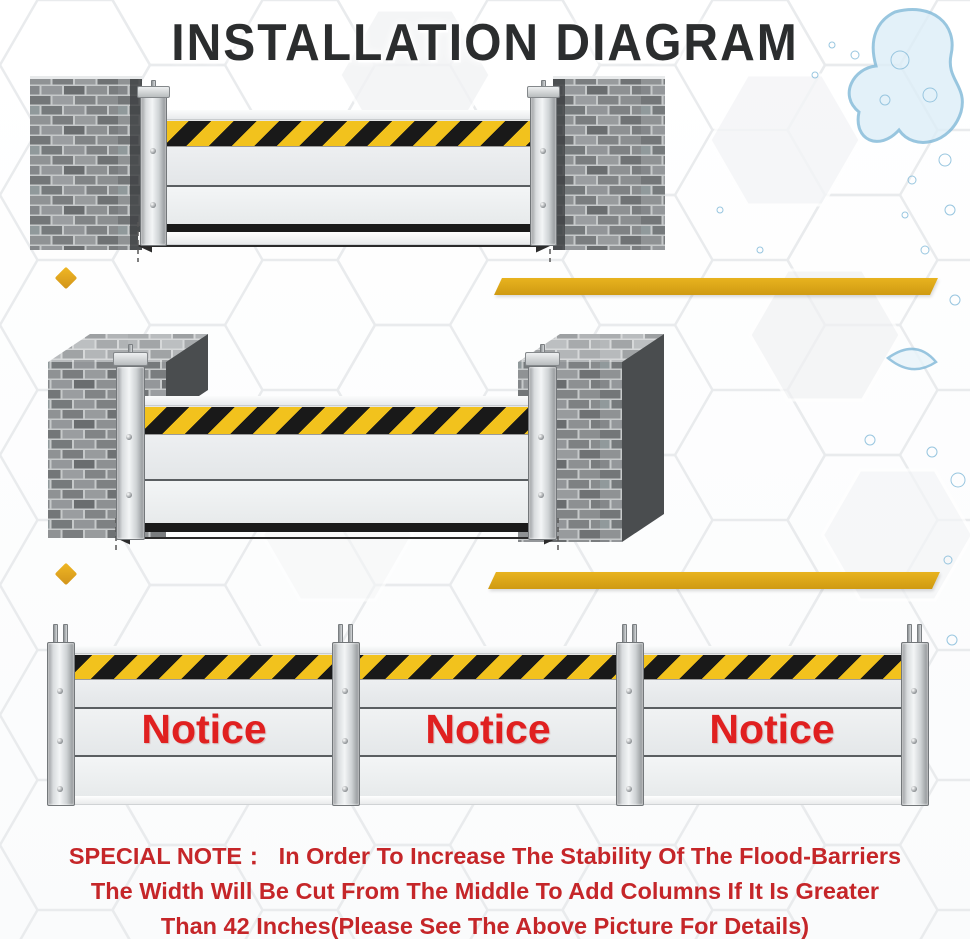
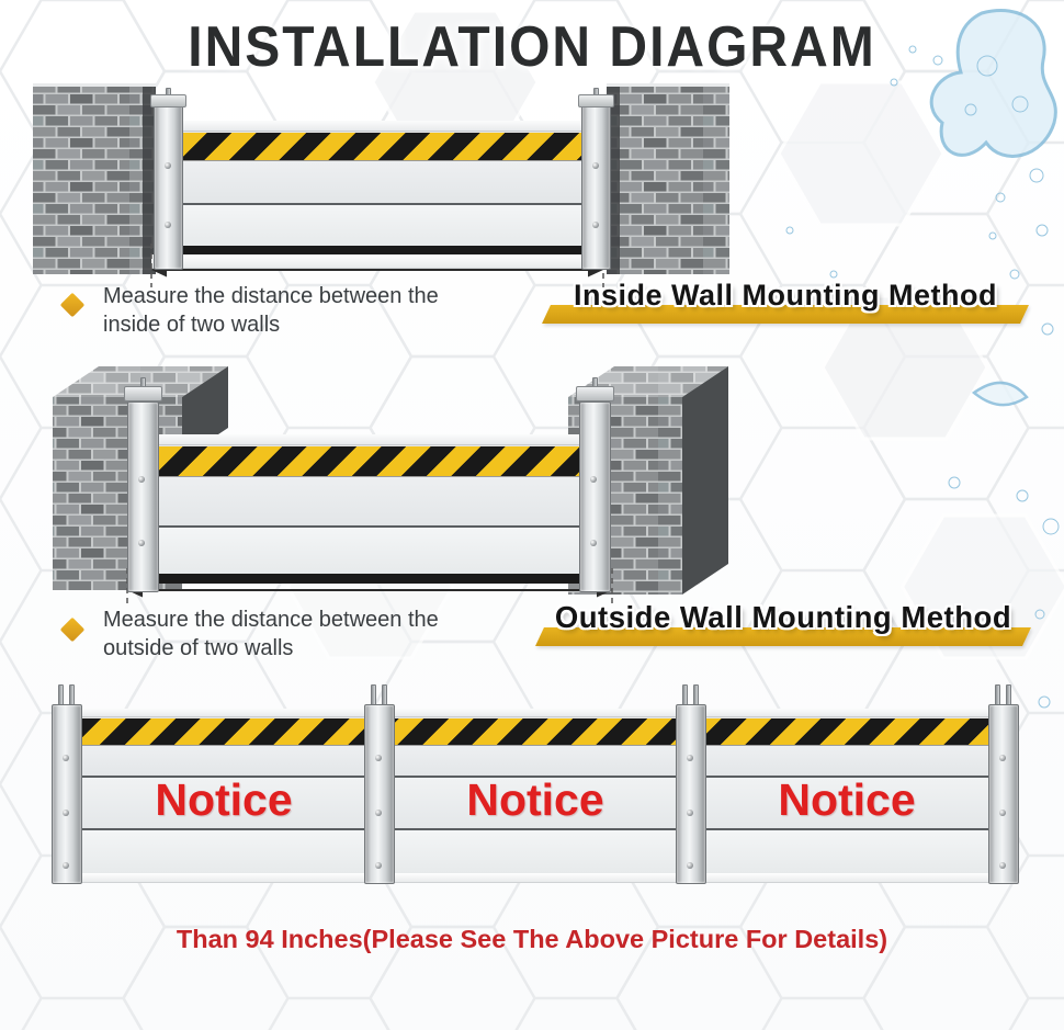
  INSTALLATION DIAGRAM
+ Measure the distance between the inside of two walls
+ Inside Wall Mounting Method
+ Measure the distance between the outside of two walls
+ Outside Wall Mounting Method
  Notice
  Notice
  Notice
- SPECIAL NOTE： In Order To Increase The Stability Of The Flood-Barriers
- The Width Will Be Cut From The Middle To Add Columns If It Is Greater
- Than 42 Inches(Please See The Above Picture For Details)
+ Than 94 Inches(Please See The Above Picture For Details)
